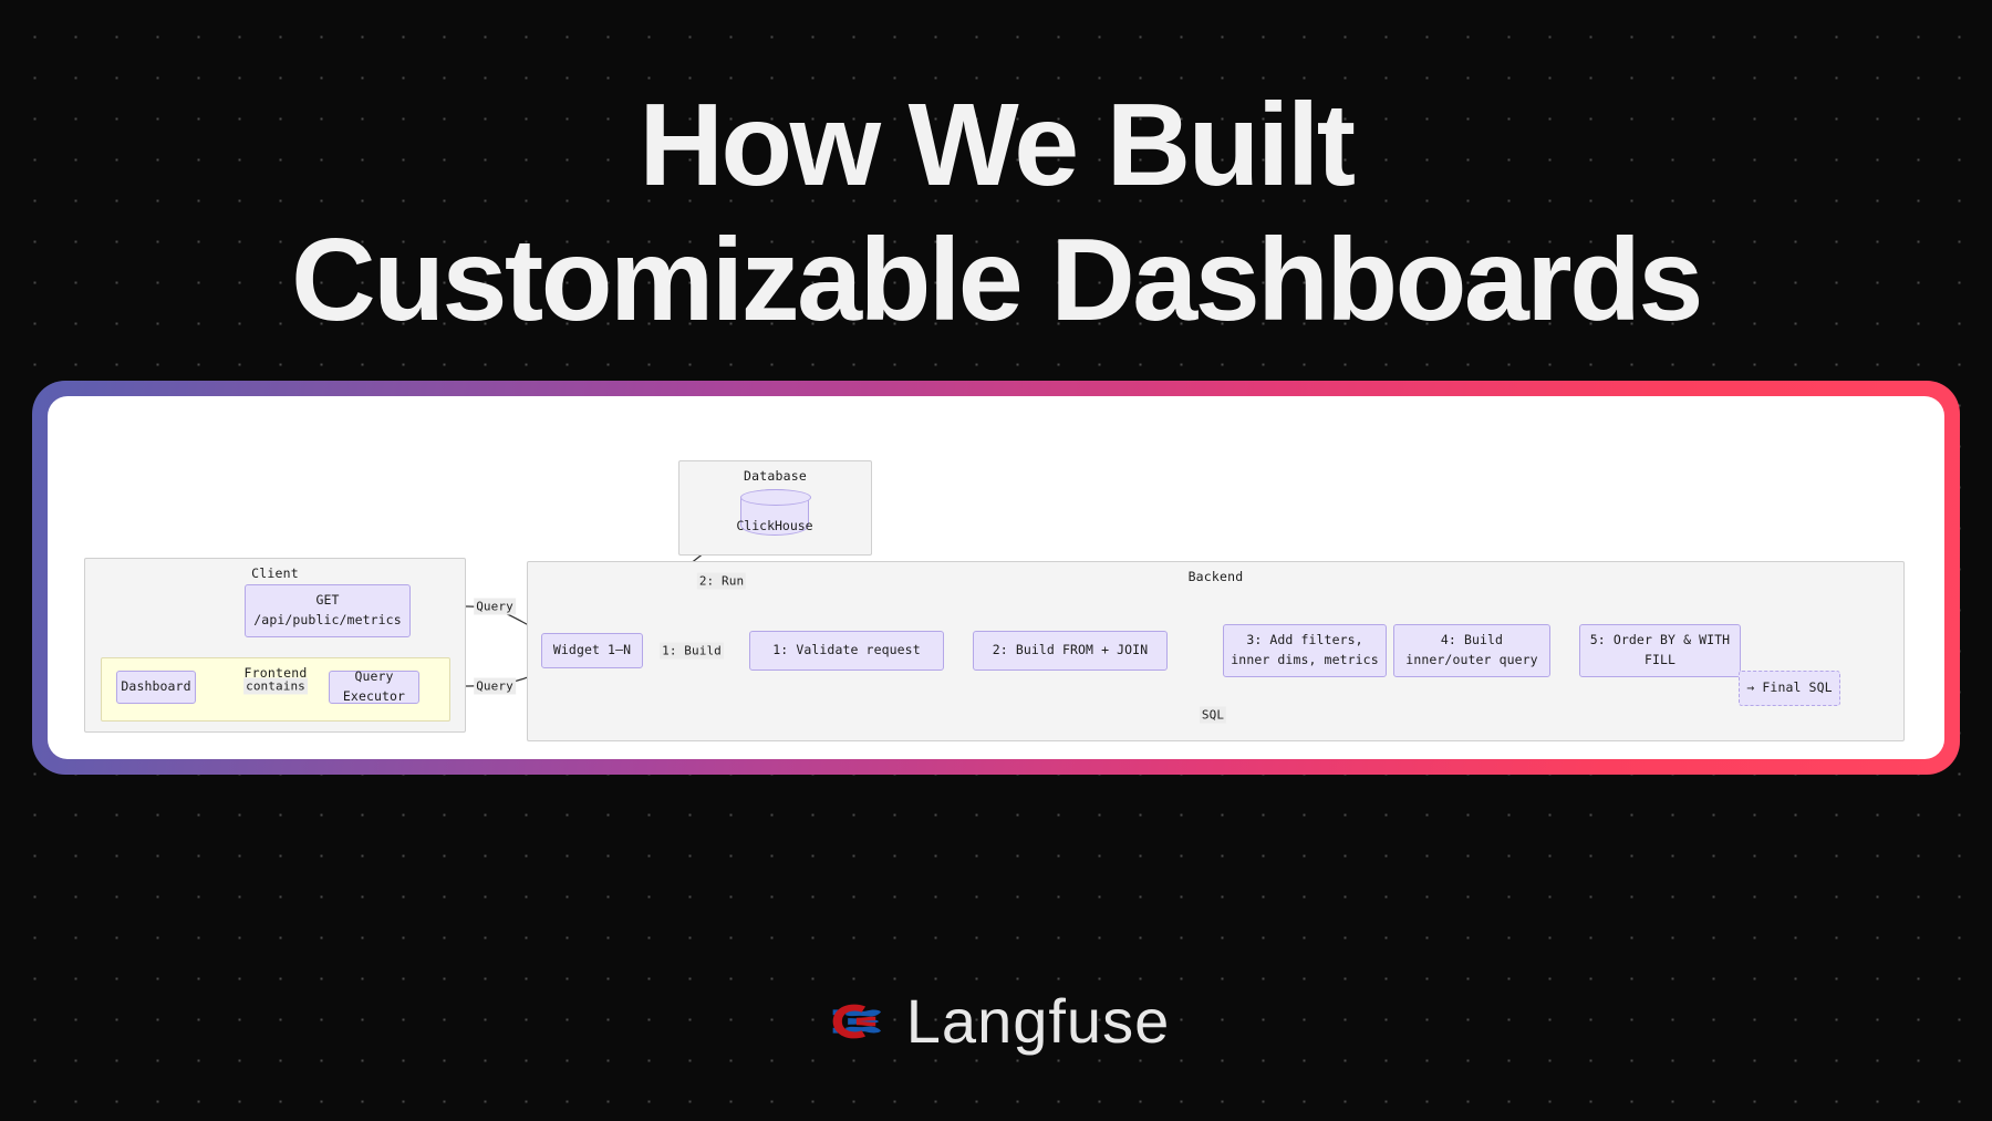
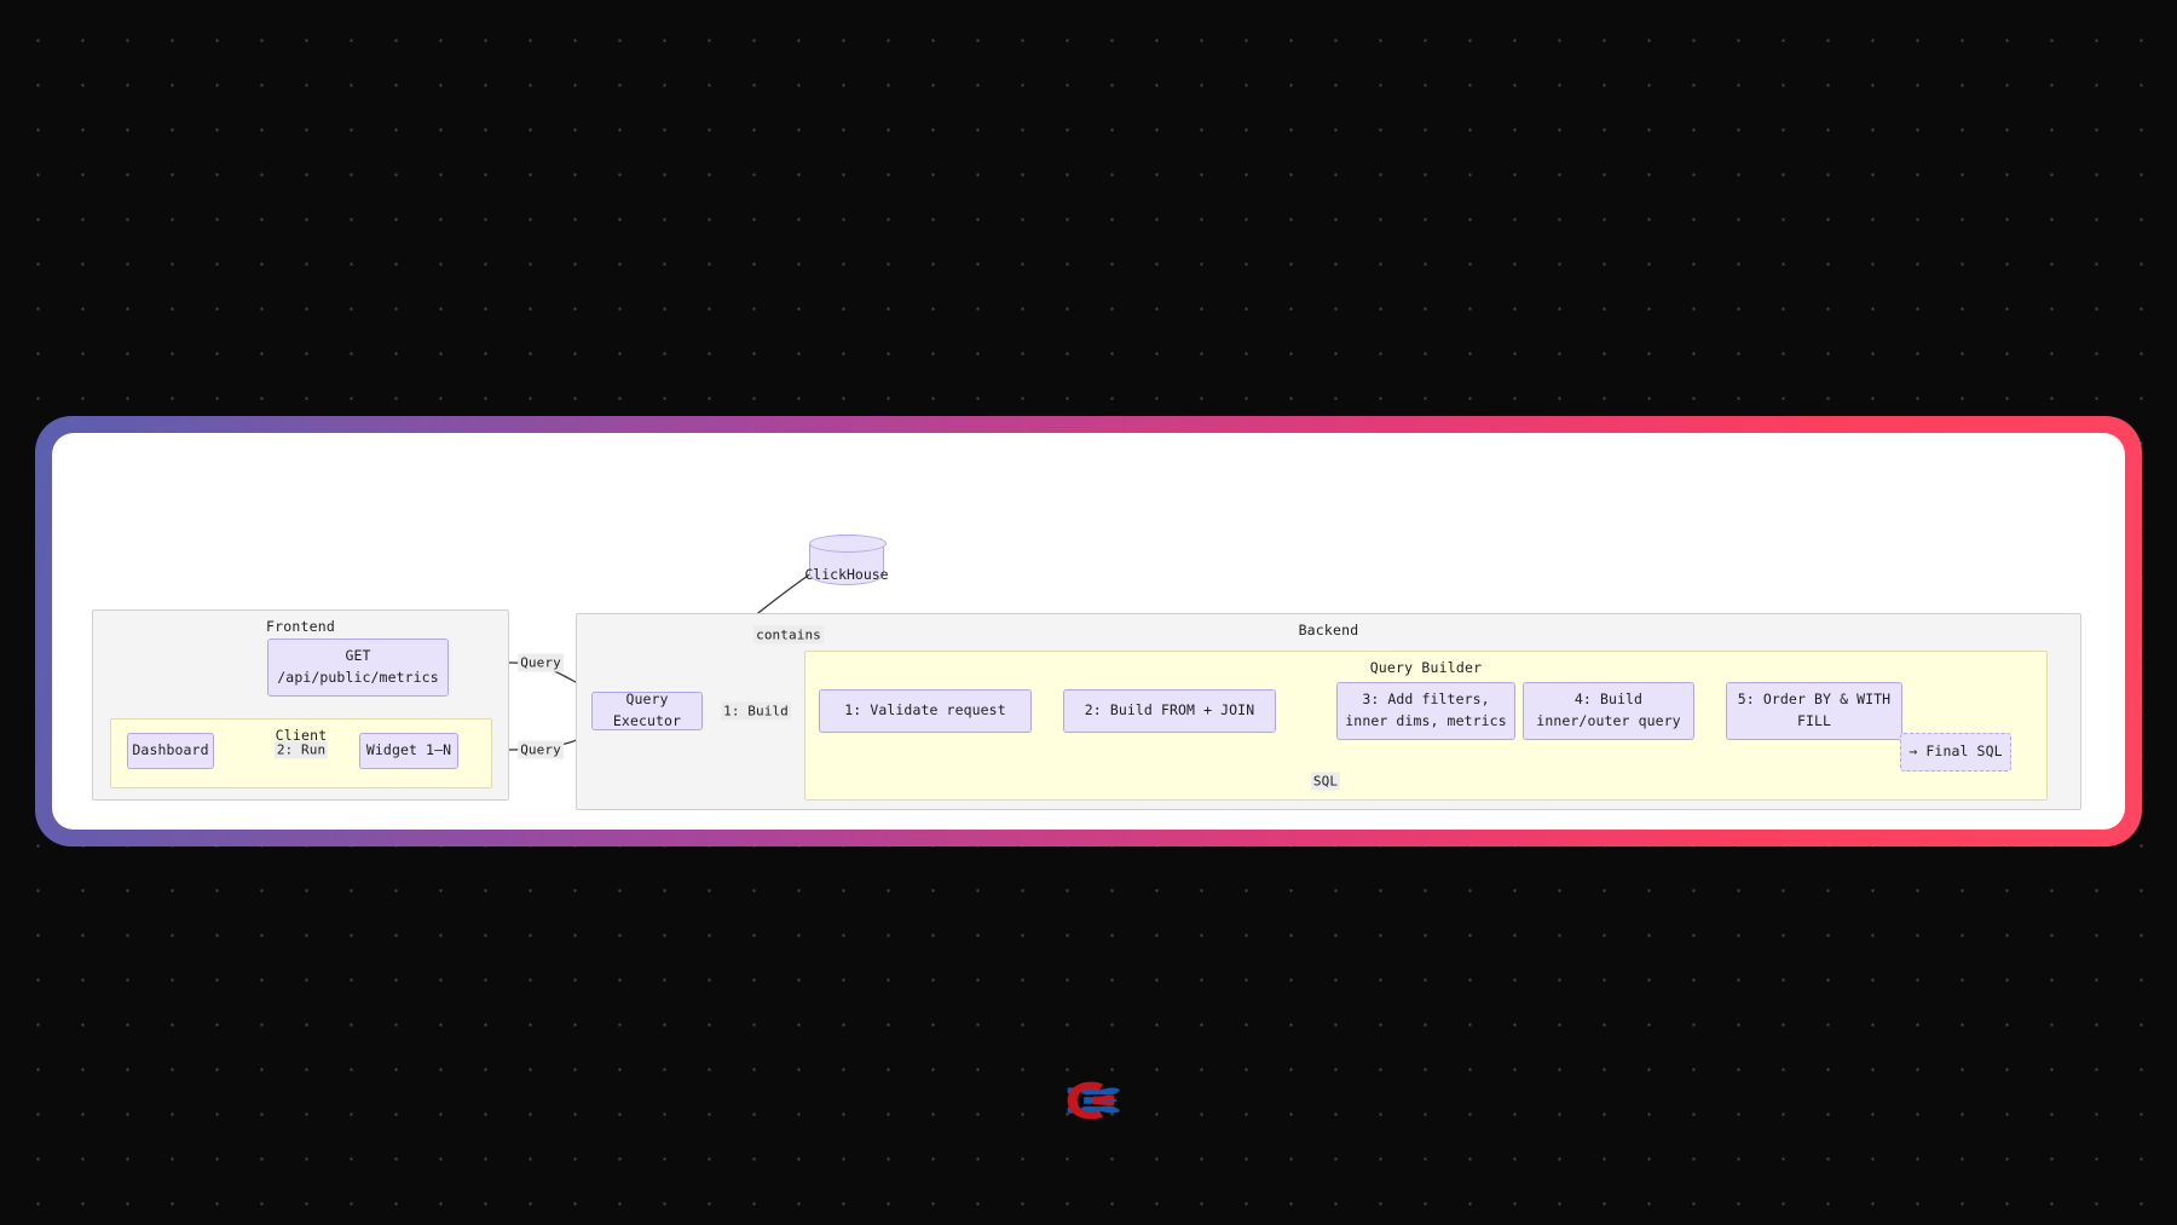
- How We Built
- Customizable Dashboards
- Client
+ Frontend
  GET
  /api/public/metrics
- Frontend
+ Client
  Dashboard
- Query Executor
+ Widget 1–N
- Database
  ClickHouse
  Backend
- Widget 1–N
+ Query Executor
+ Query Builder
  1: Validate request
  2: Build FROM + JOIN
  3: Add filters,
  inner dims, metrics
  4: Build
  inner/outer query
  5: Order BY & WITH
  FILL
  → Final SQL
- contains
+ 2: Run
  Query
  Query
  1: Build
- 2: Run
+ contains
  SQL
- Langfuse
